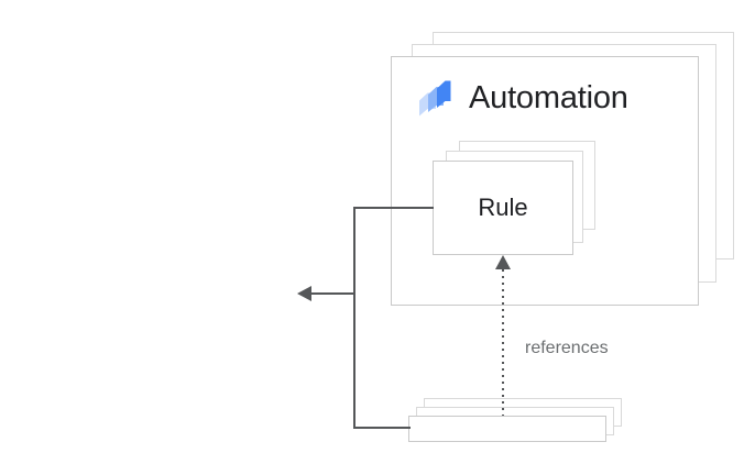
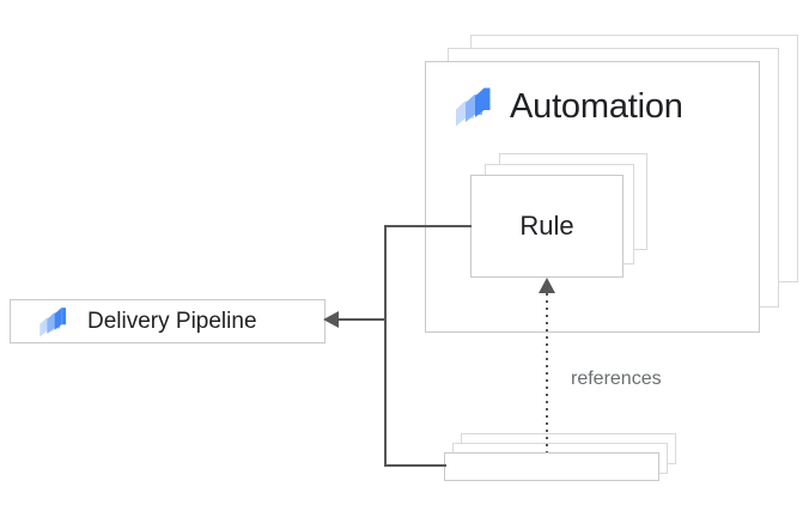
  Automation
  Rule
+ Delivery Pipeline
  references
